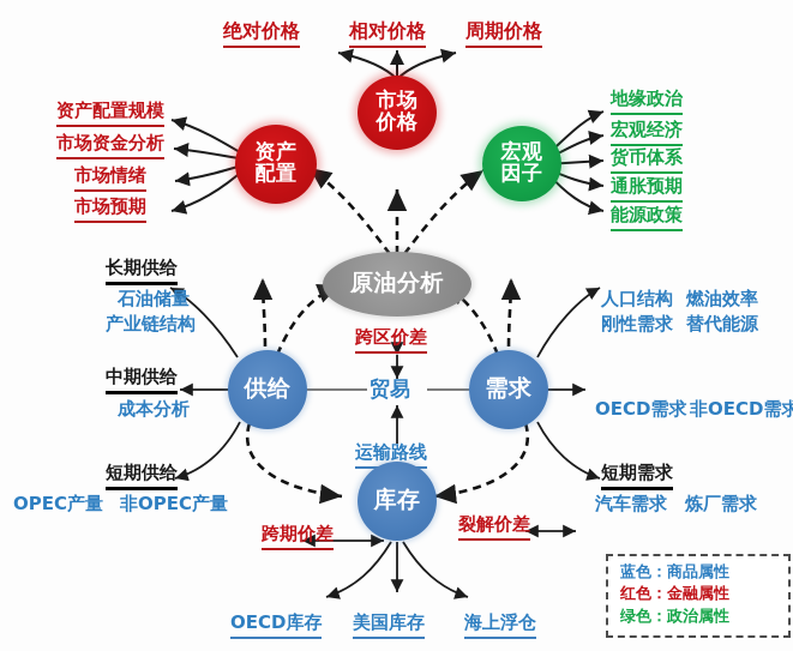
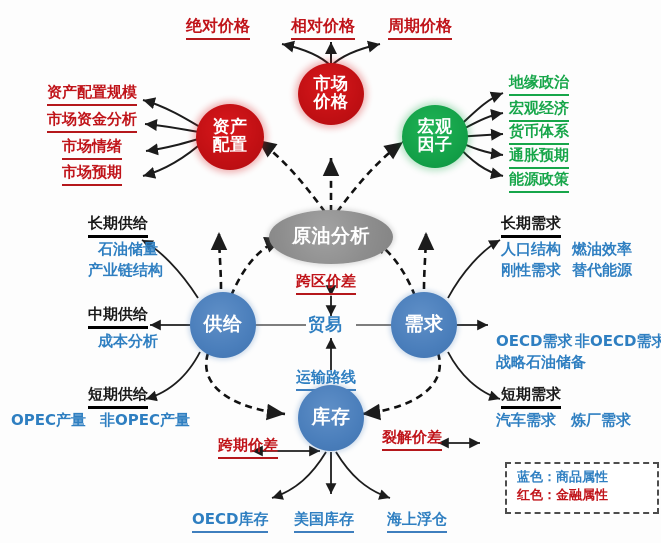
  绝对价格
  相对价格
  周期价格
  市场
  价格
  资产
  配置
  资产配置规模
  市场资金分析
  市场情绪
  市场预期
  宏观
  因子
  地缘政治
  宏观经济
  货币体系
  通胀预期
  能源政策
  原油分析
  供给
  长期供给
  石油储量
  产业链结构
  中期供给
  成本分析
  短期供给
  OPEC产量
  非OPEC产量
  需求
+ 长期需求
  人口结构
  燃油效率
  刚性需求
  替代能源
  OECD需求
  非OECD需求
+ 战略石油储备
  短期需求
  汽车需求
  炼厂需求
  跨区价差
  贸易
  运输路线
  库存
  跨期价差
  裂解价差
  OECD库存
  美国库存
  海上浮仓
  蓝色：商品属性
  红色：金融属性
- 绿色：政治属性
